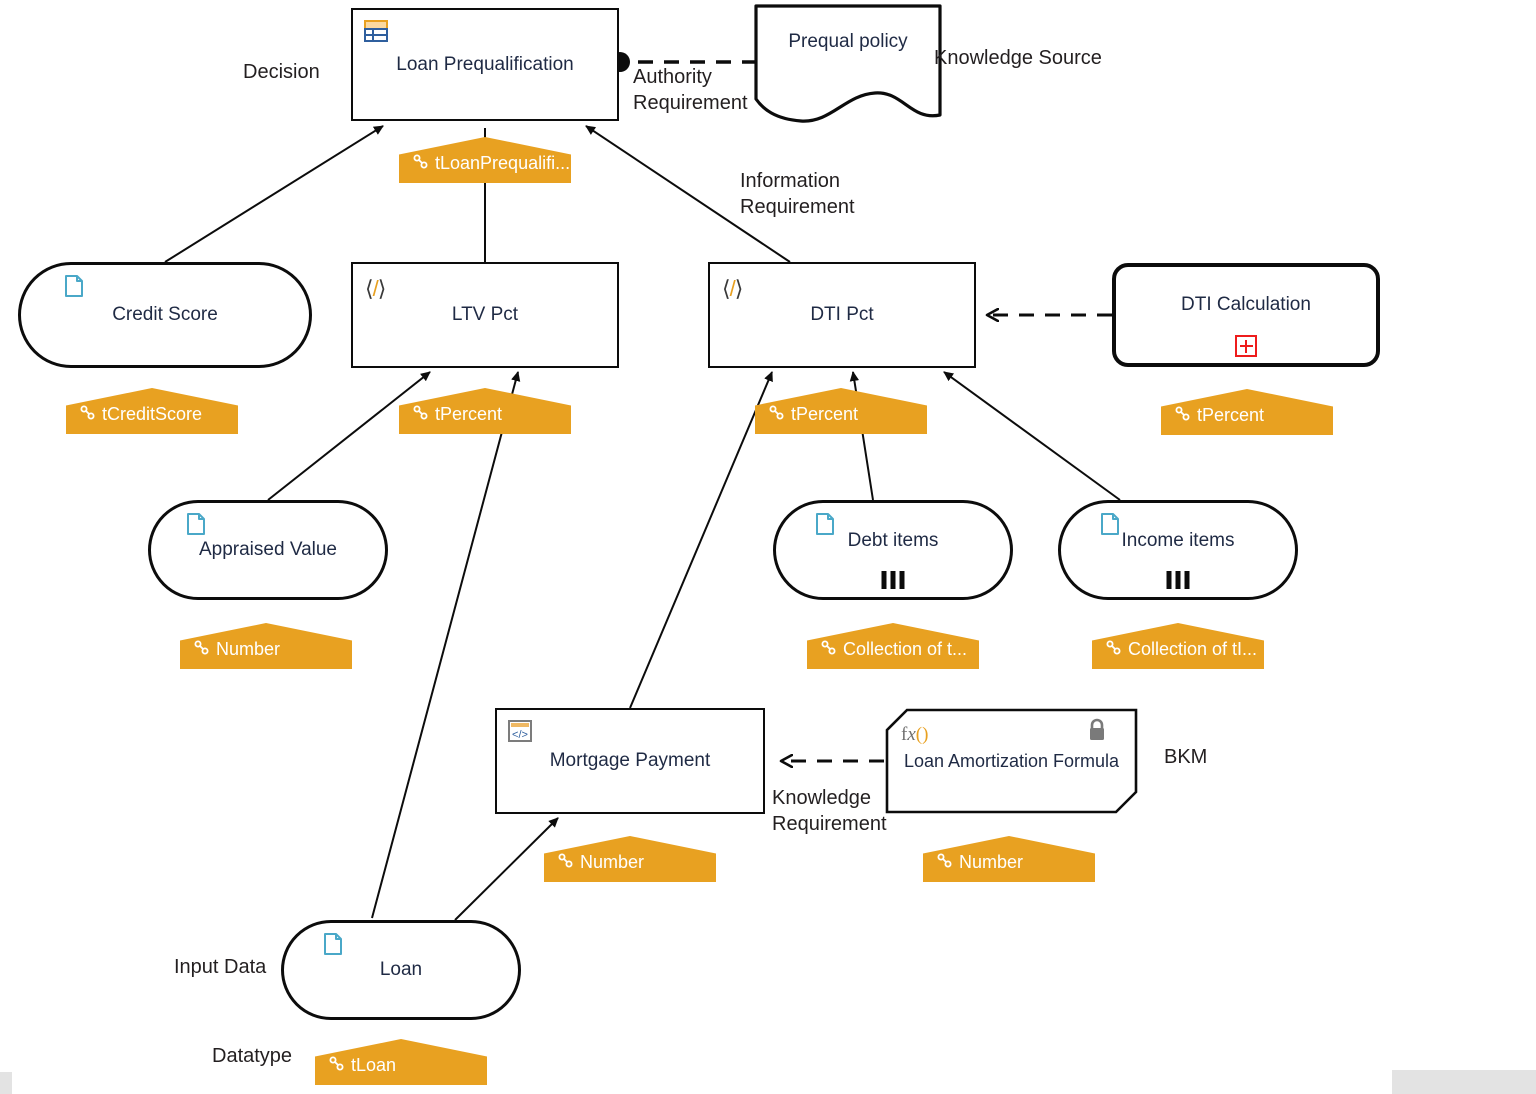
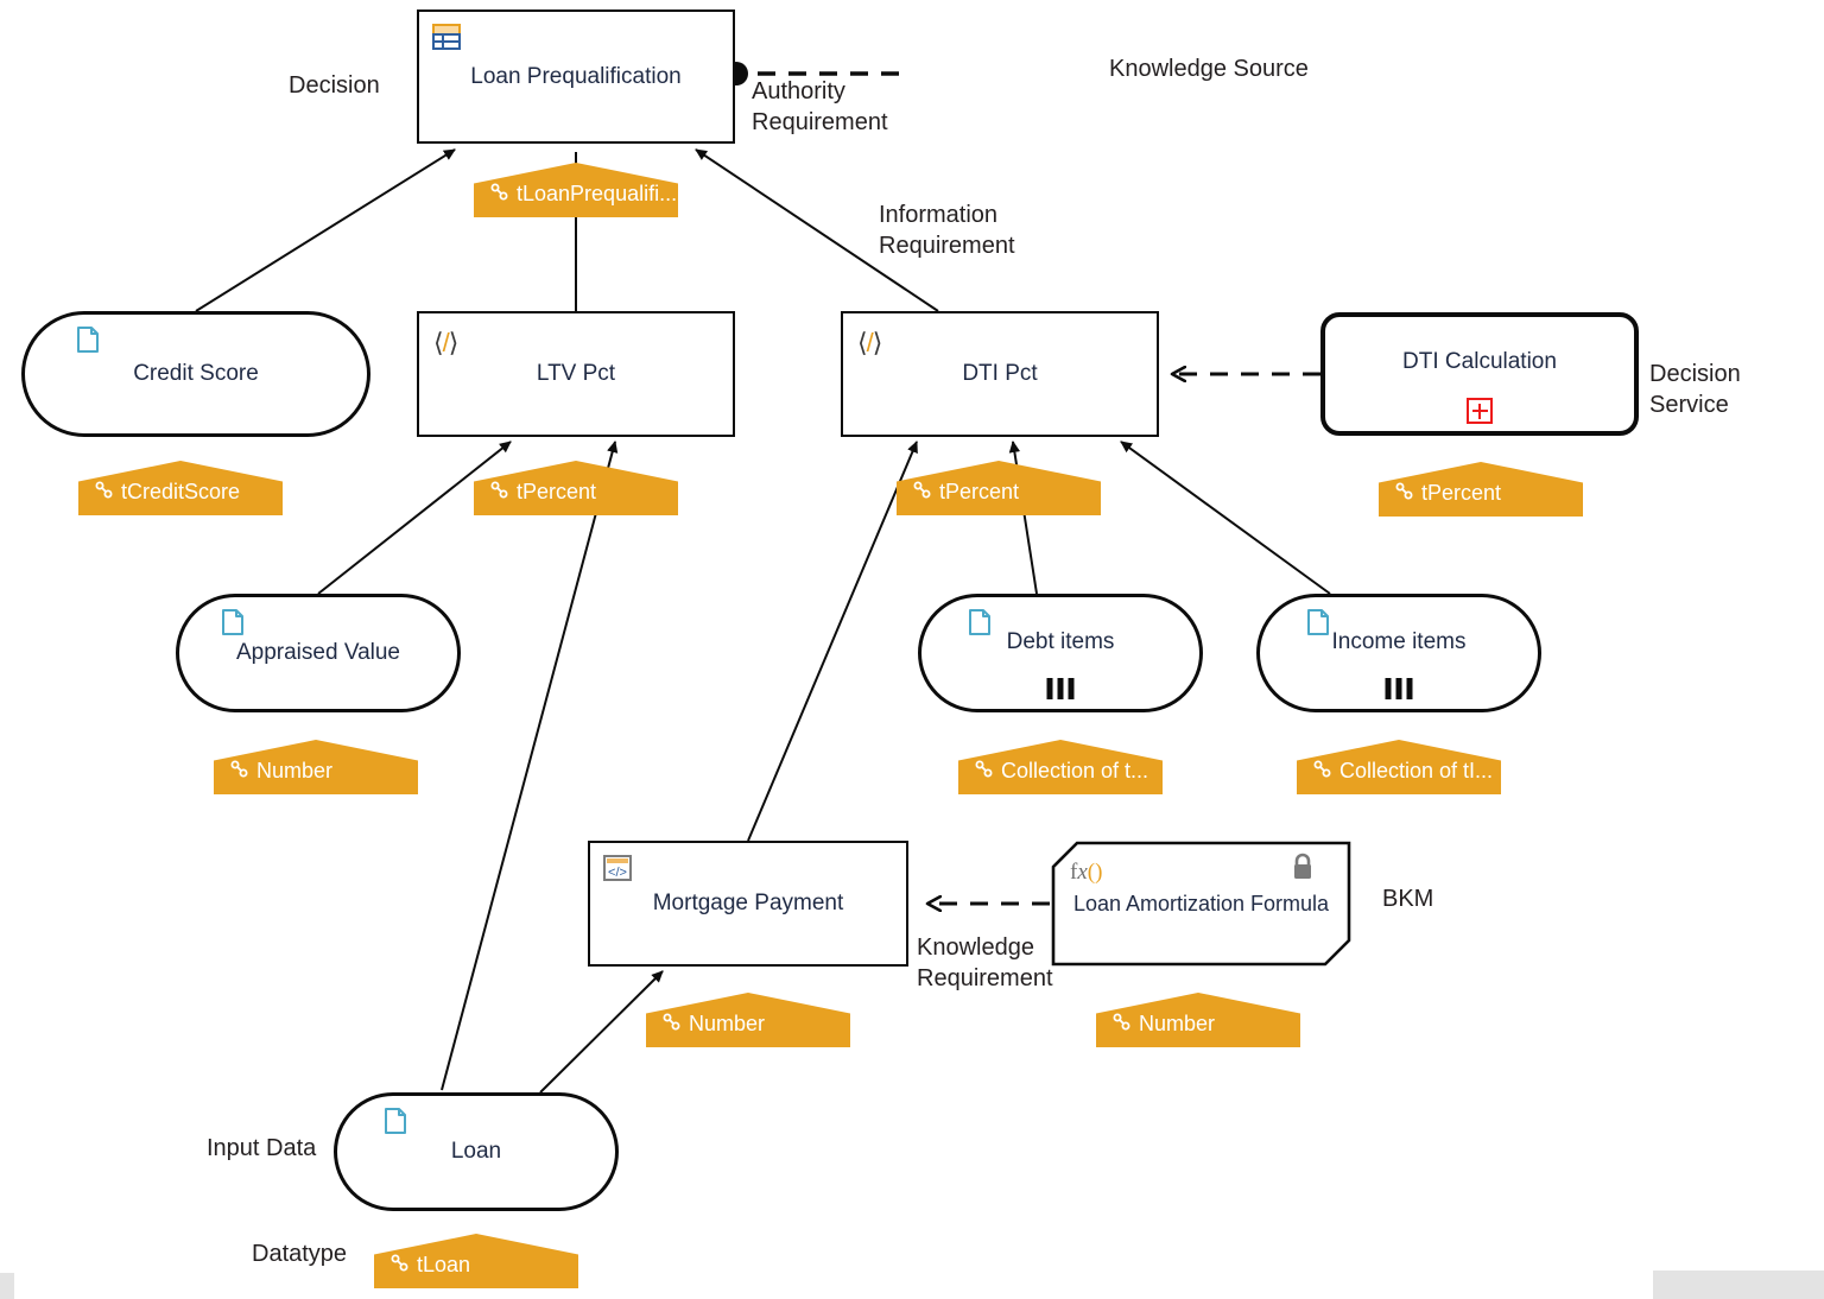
  Loan Prequalification
- Prequal policy
  Credit Score
  ⟨/⟩
  LTV Pct
  ⟨/⟩
  DTI Pct
  DTI Calculation
  Appraised Value
  Debt items
  Income items
  </>
  Mortgage Payment
  fx()
  Loan Amortization Formula
  Loan
  tLoanPrequalifi...
  tCreditScore
  tPercent
  tPercent
  tPercent
  Number
  Collection of t...
  Collection of tI...
  Number
  Number
  tLoan
  Decision
  Knowledge Source
  Authority
  Requirement
  Information
  Requirement
+ Decision Service
  Knowledge
  Requirement
  BKM
  Input Data
  Datatype
